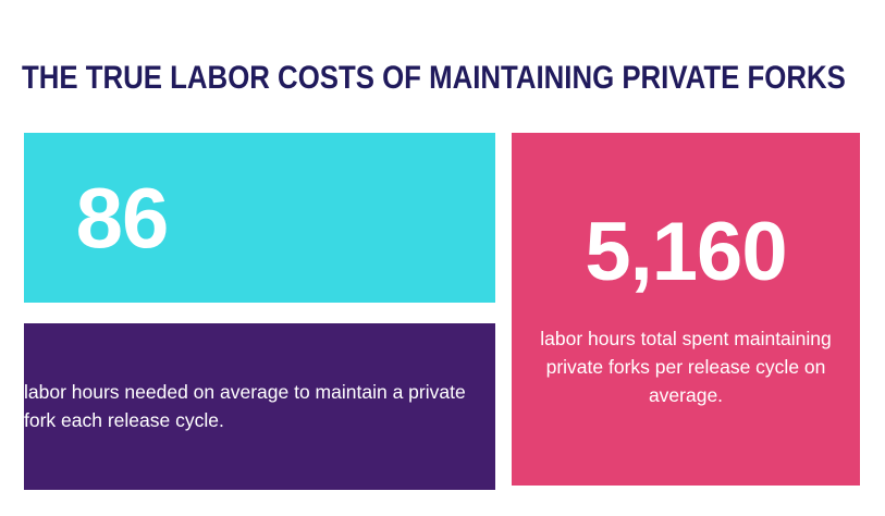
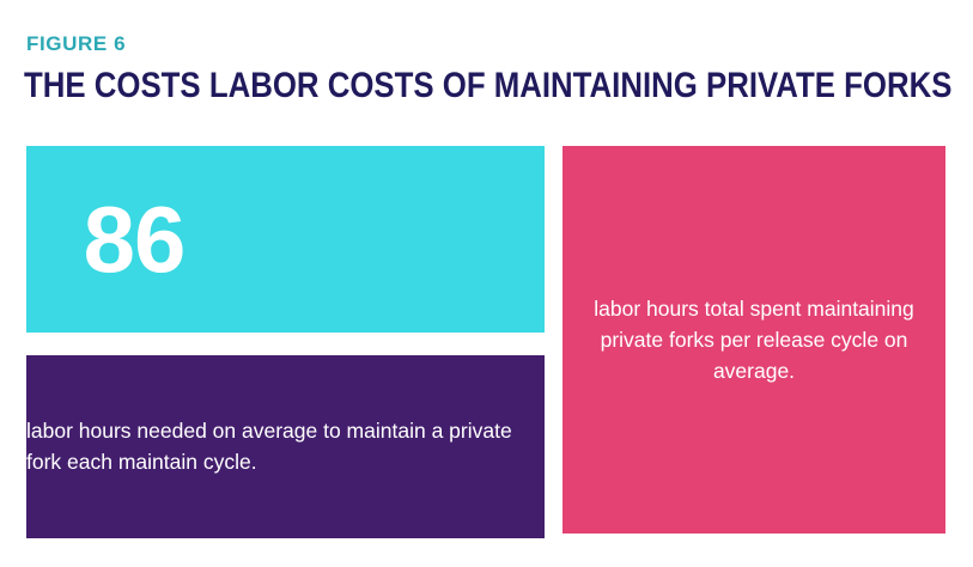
+ FIGURE 6
- THE TRUE LABOR COSTS OF MAINTAINING PRIVATE FORKS
+ THE COSTS LABOR COSTS OF MAINTAINING PRIVATE FORKS
  86
- labor hours needed on average to maintain a private fork each release cycle.
+ labor hours needed on average to maintain a private fork each maintain cycle.
- 5,160
  labor hours total spent maintaining private forks per release cycle on average.
